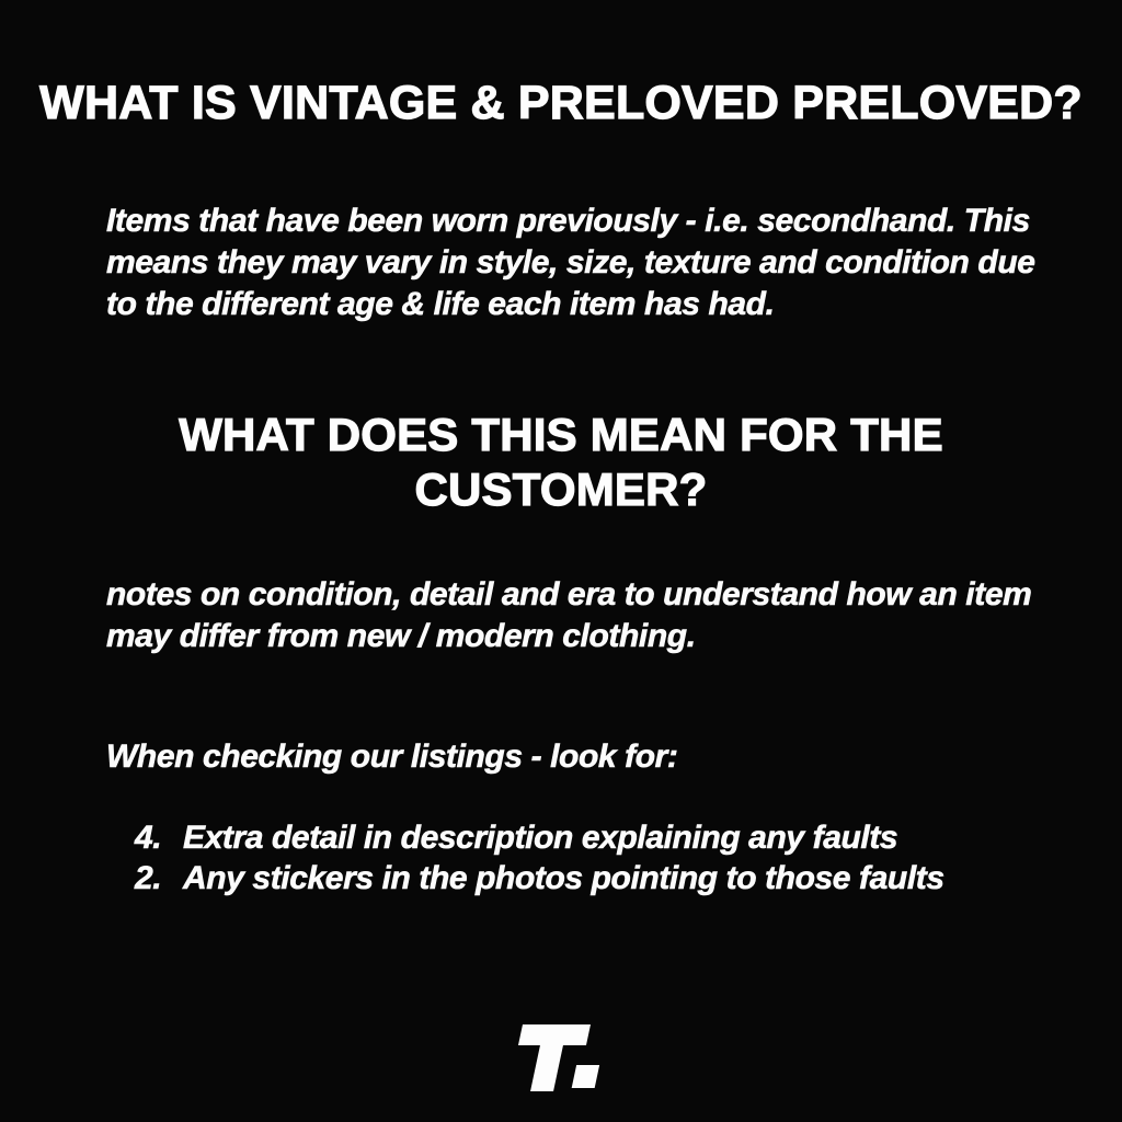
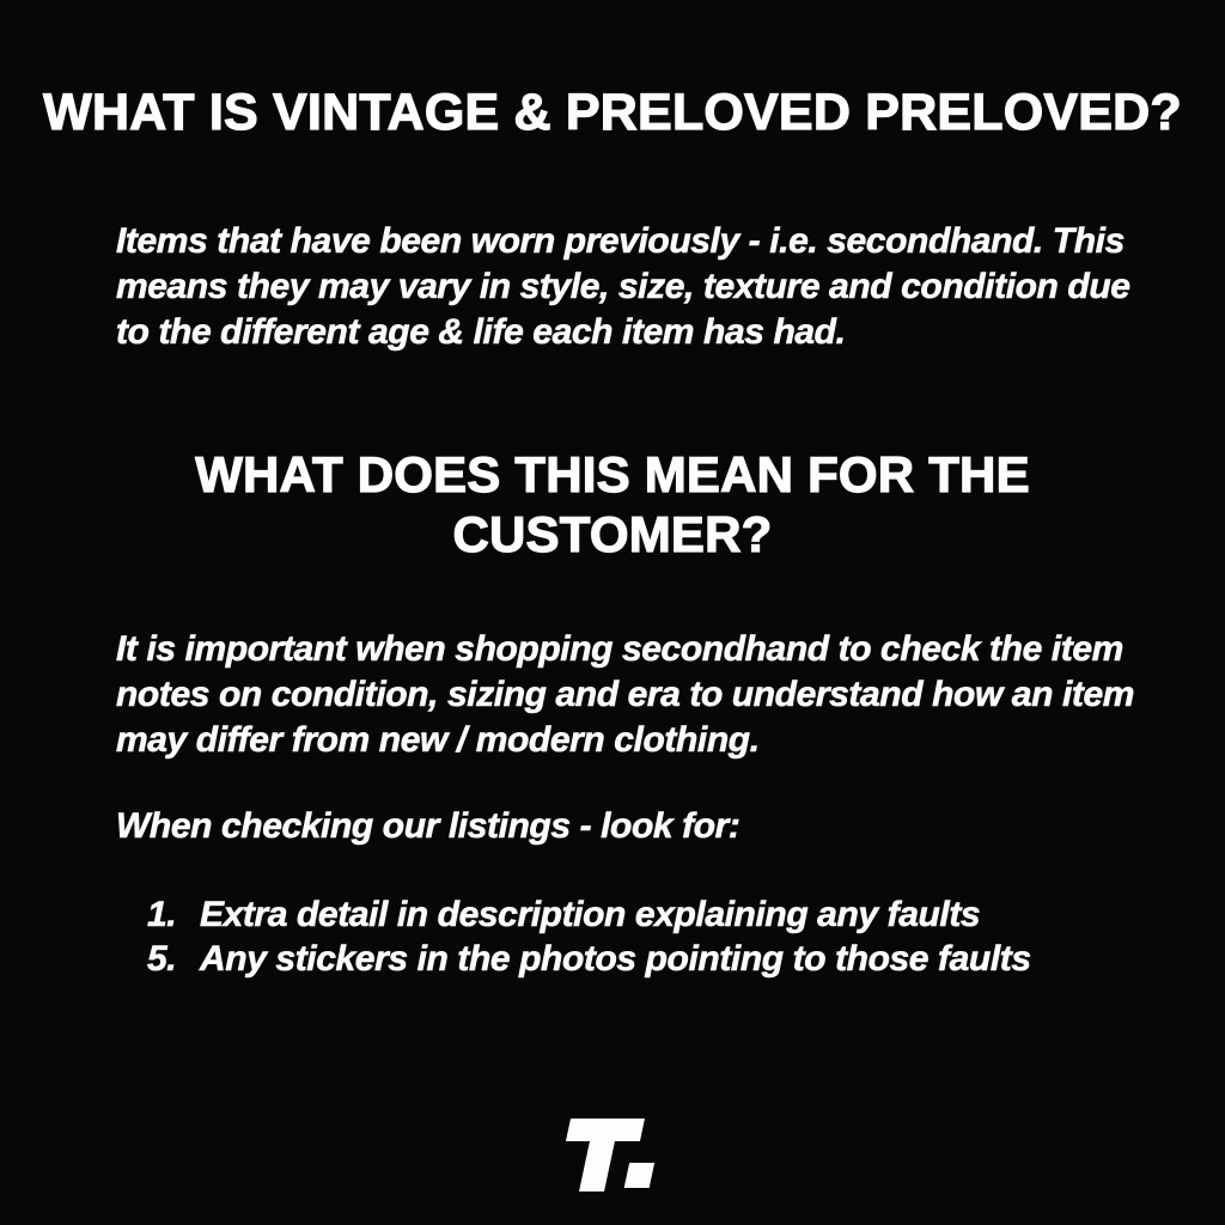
  WHAT IS VINTAGE & PRELOVED PRELOVED?
  Items that have been worn previously - i.e. secondhand. This
  means they may vary in style, size, texture and condition due
  to the different age & life each item has had.
  WHAT DOES THIS MEAN FOR THE
  CUSTOMER?
+ It is important when shopping secondhand to check the item
- notes on condition, detail and era to understand how an item
+ notes on condition, sizing and era to understand how an item
  may differ from new / modern clothing.
  When checking our listings - look for:
- 4.
+ 1.
  Extra detail in description explaining any faults
- 2.
+ 5.
  Any stickers in the photos pointing to those faults
